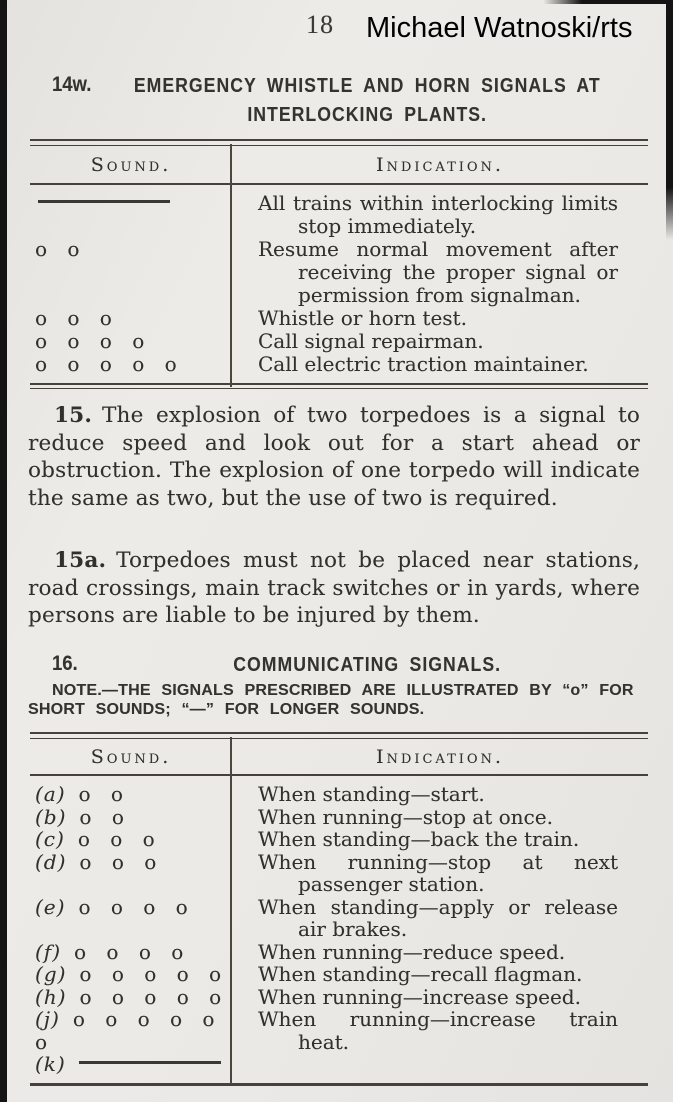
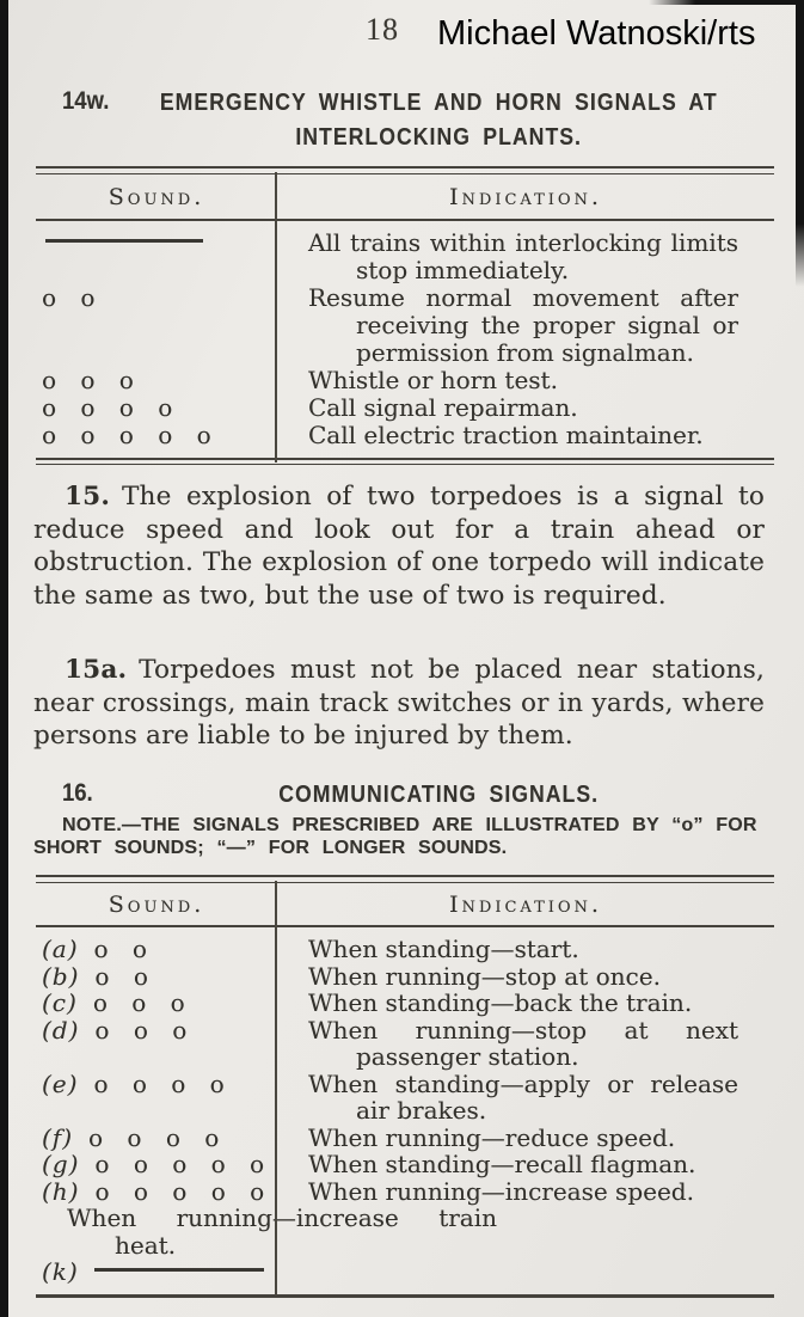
  18
  Michael Watnoski/rts
  14w.
  EMERGENCY WHISTLE AND HORN SIGNALS AT
  INTERLOCKING PLANTS.
  Sound.
  Indication.
  All trains within interlocking limits stop immediately.
  o o
  Resume normal movement after receiving the proper signal or permission from signalman.
  o o o
  Whistle or horn test.
  o o o o
  Call signal repairman.
  o o o o o
  Call electric traction maintainer.
- 15. The explosion of two torpedoes is a signal to reduce speed and look out for a start ahead or obstruction. The explosion of one torpedo will indicate the same as two, but the use of two is required.
+ 15. The explosion of two torpedoes is a signal to reduce speed and look out for a train ahead or obstruction. The explosion of one torpedo will indicate the same as two, but the use of two is required.
- 15a. Torpedoes must not be placed near stations, road crossings, main track switches or in yards, where persons are liable to be injured by them.
+ 15a. Torpedoes must not be placed near stations, near crossings, main track switches or in yards, where persons are liable to be injured by them.
  16.
  COMMUNICATING SIGNALS.
  NOTE.—THE SIGNALS PRESCRIBED ARE ILLUSTRATED BY “o” FOR SHORT SOUNDS; “—” FOR LONGER SOUNDS.
  Sound.
  Indication.
  (a) o o
  When standing—start.
  (b) o o
  When running—stop at once.
  (c) o o o
  When standing—back the train.
  (d) o o o
  When running—stop at next passenger station.
  (e) o o o o
  When standing—apply or release air brakes.
  (f) o o o o
  When running—reduce speed.
  (g) o o o o o
  When standing—recall flagman.
  (h) o o o o o
  When running—increase speed.
- (j) o o o o o o
  When running—increase train heat.
  (k)
